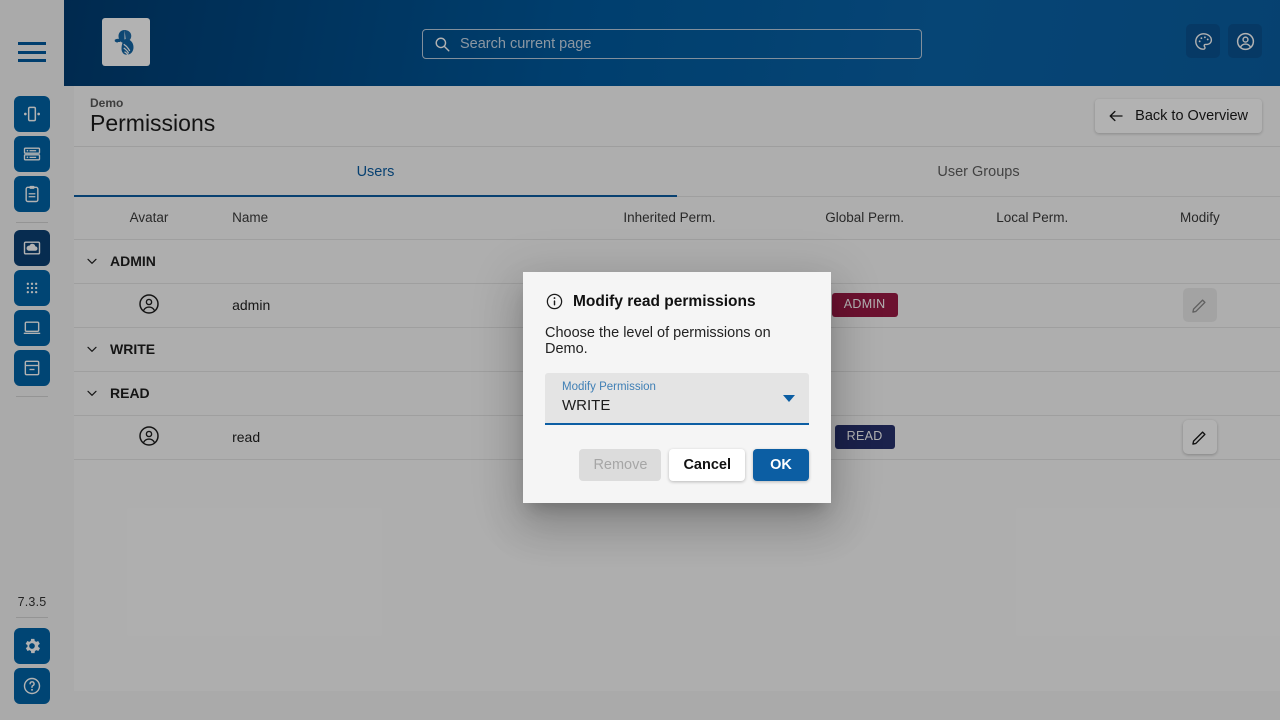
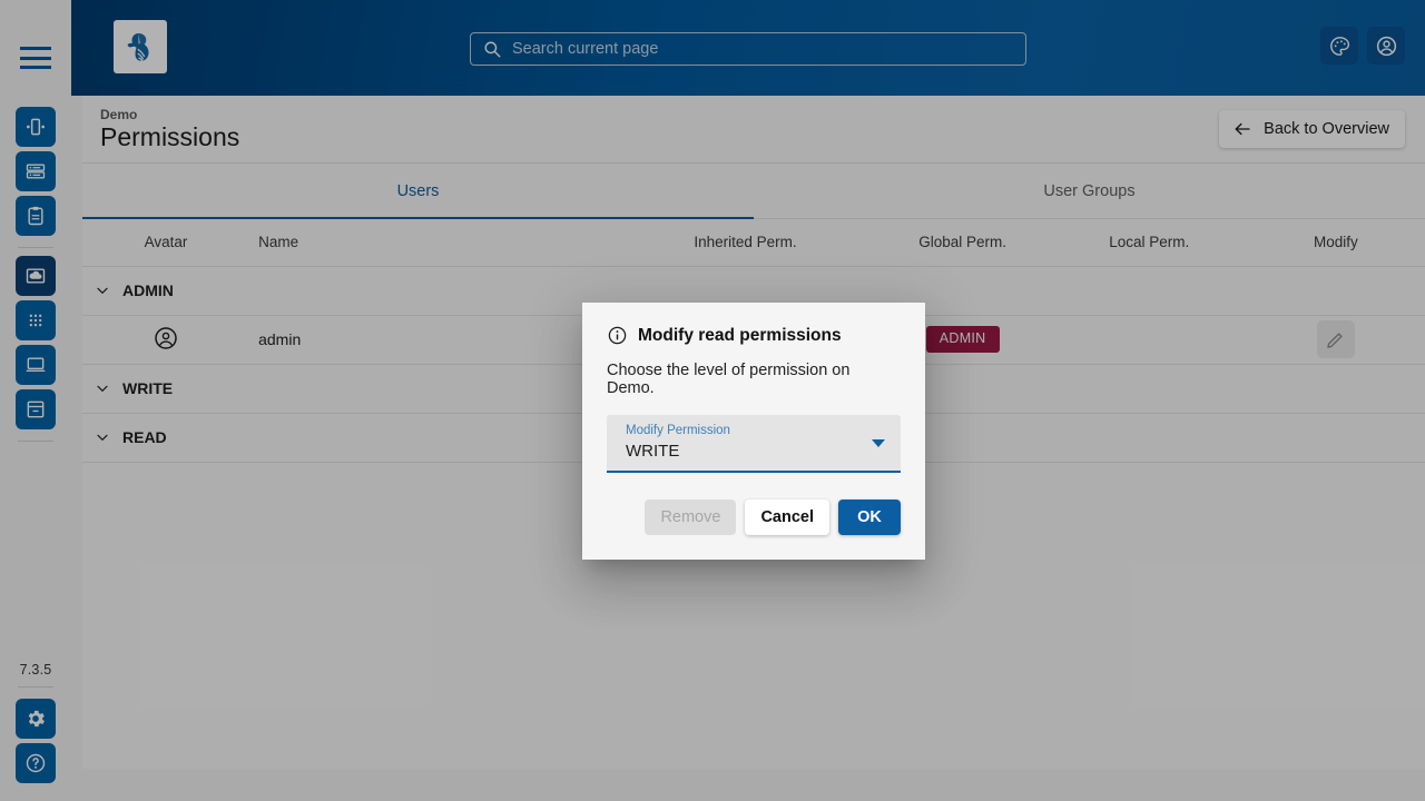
  7.3.5
  Search current page
  Demo
  Permissions
  Back to Overview
  Users
  User Groups
  Avatar	Name	Inherited Perm.	Global Perm.	Local Perm.	Modify
  ADMIN
  	admin		ADMIN
  WRITE
  READ
- 	read		READ
  Modify read permissions
- Choose the level of permissions on Demo.
+ Choose the level of permission on Demo.
  Modify Permission
  WRITE
  Remove
  Cancel
  OK
